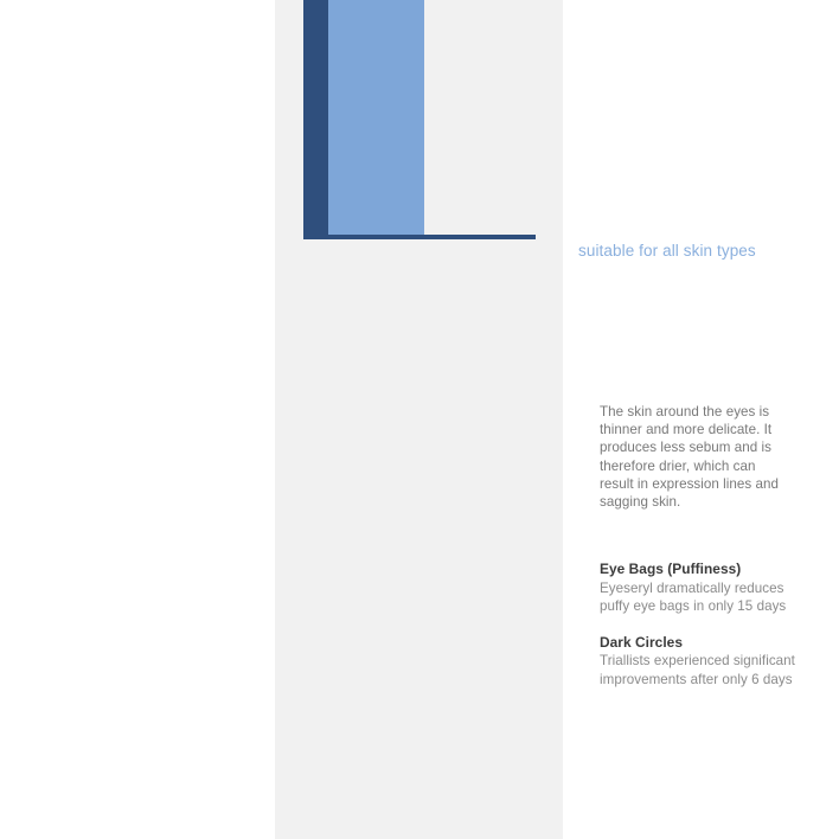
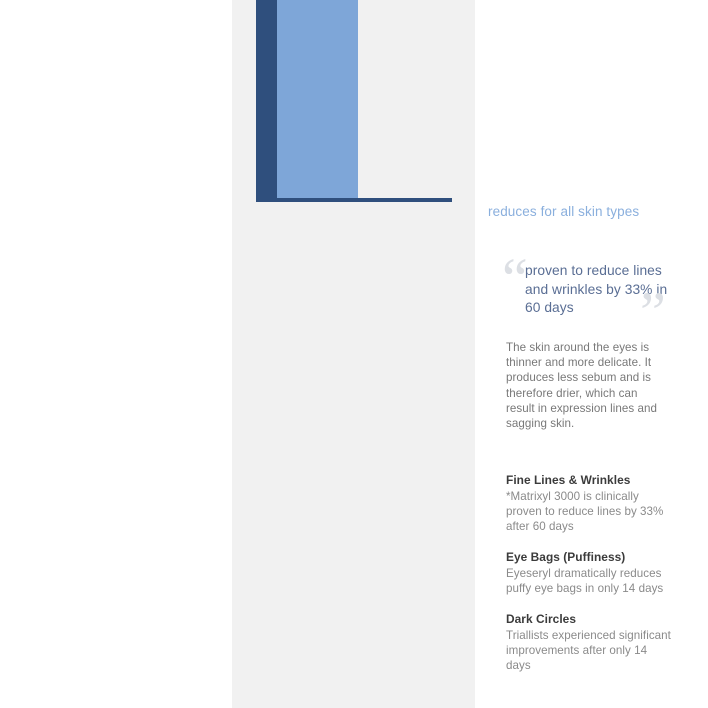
- suitable for all skin types
+ reduces for all skin types
+ “
+ proven to reduce lines and wrinkles by 33% in 60 days
+ ”
  The skin around the eyes is thinner and more delicate. It produces less sebum and is therefore drier, which can result in expression lines and sagging skin.
+ Fine Lines & Wrinkles
+ *Matrixyl 3000 is clinically proven to reduce lines by 33% after 60 days
  Eye Bags (Puffiness)
- Eyeseryl dramatically reduces puffy eye bags in only 15 days
+ Eyeseryl dramatically reduces puffy eye bags in only 14 days
  Dark Circles
- Triallists experienced significant improvements after only 6 days
+ Triallists experienced significant improvements after only 14 days
